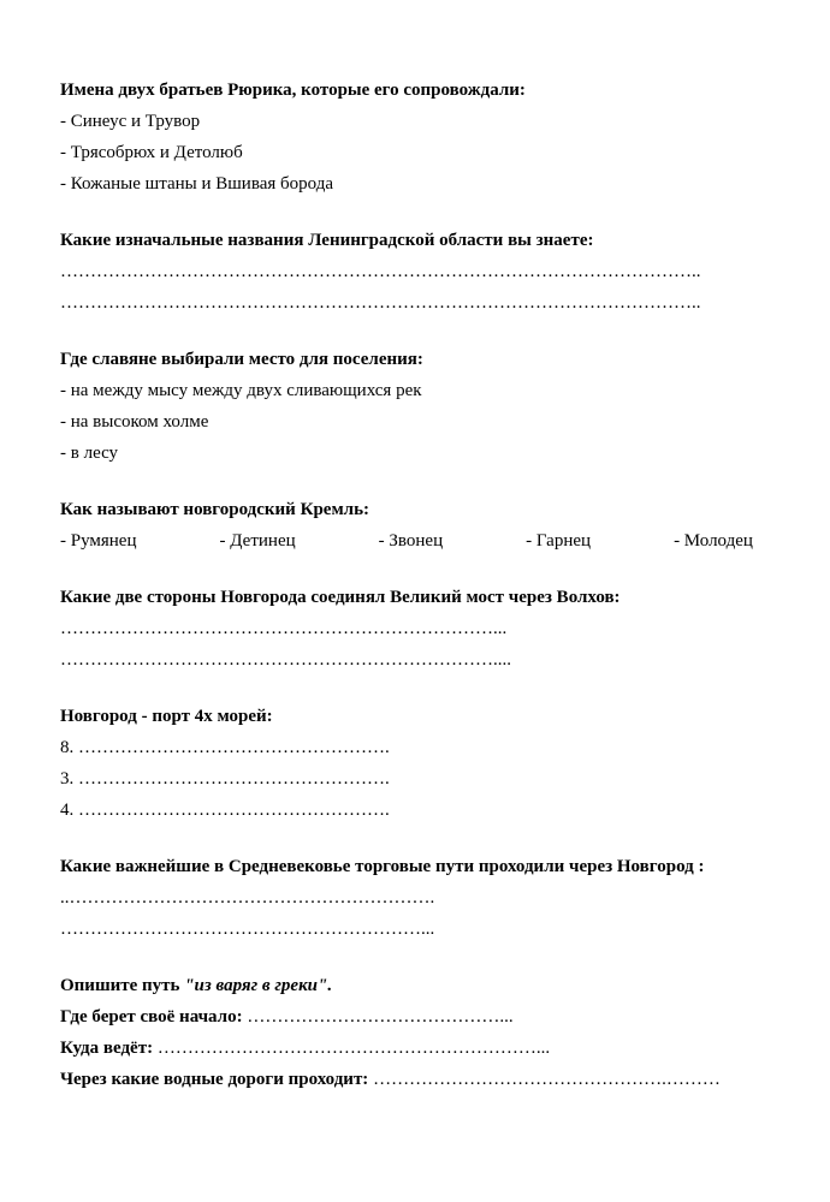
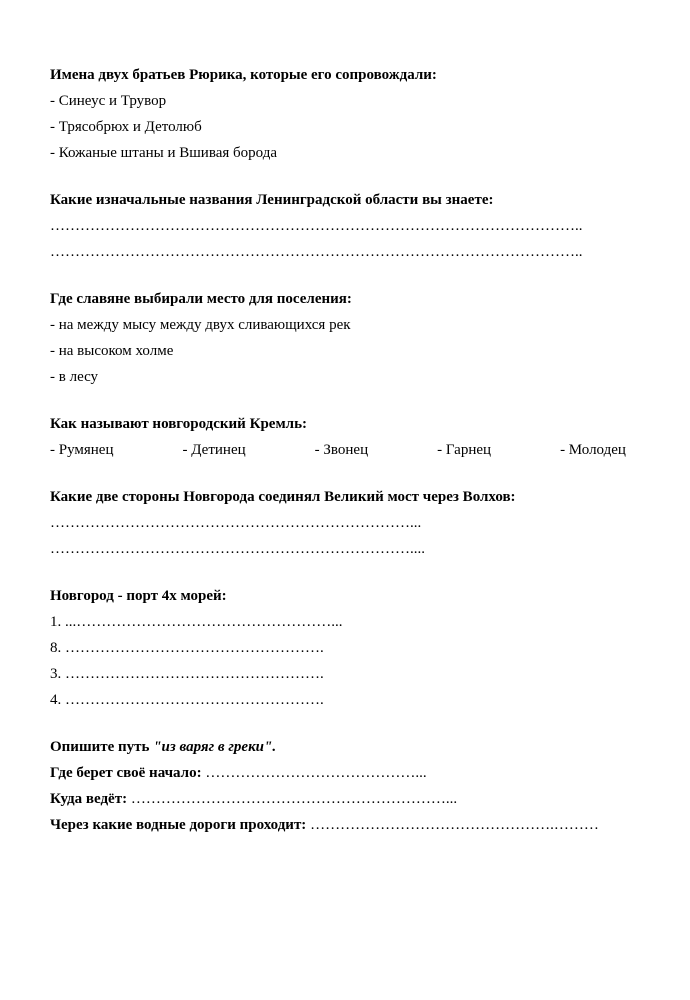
  Имена двух братьев Рюрика, которые его сопровождали:
  - Синеус и Трувор
  - Трясобрюх и Детолюб
  - Кожаные штаны и Вшивая борода
  Какие изначальные названия Ленинградской области вы знаете:
  ……………………………………………………………………………………………..
  ……………………………………………………………………………………………..
  Где славяне выбирали место для поселения:
  - на между мысу между двух сливающихся рек
  - на высоком холме
  - в лесу
  Как называют новгородский Кремль:
  - Румянец
  - Детинец
  - Звонец
  - Гарнец
  - Молодец
  Какие две стороны Новгорода соединял Великий мост через Волхов:
  ………………………………………………………………...
  ………………………………………………………………....
  Новгород - порт 4х морей:
+ 1. ...……………………………………………...
  8. …………………………………………….
  3. …………………………………………….
  4. …………………………………………….
- Какие важнейшие в Средневековье торговые пути проходили через Новгород :
- ..…………………………………………………….
- ……………………………………………………...
  Опишите путь "из варяг в греки".
  Где берет своё начало: ……………………………………...
  Куда ведёт: ………………………………………………………...
  Через какие водные дороги проходит: ………………………………………….………
